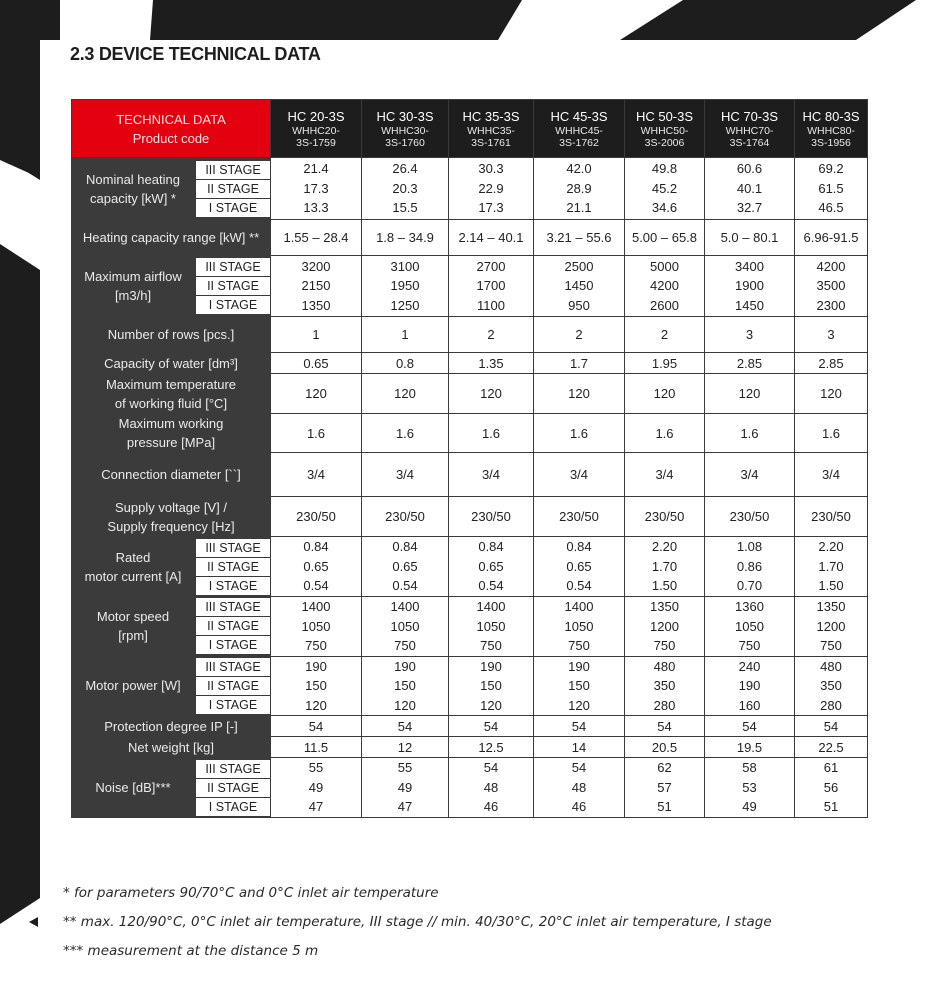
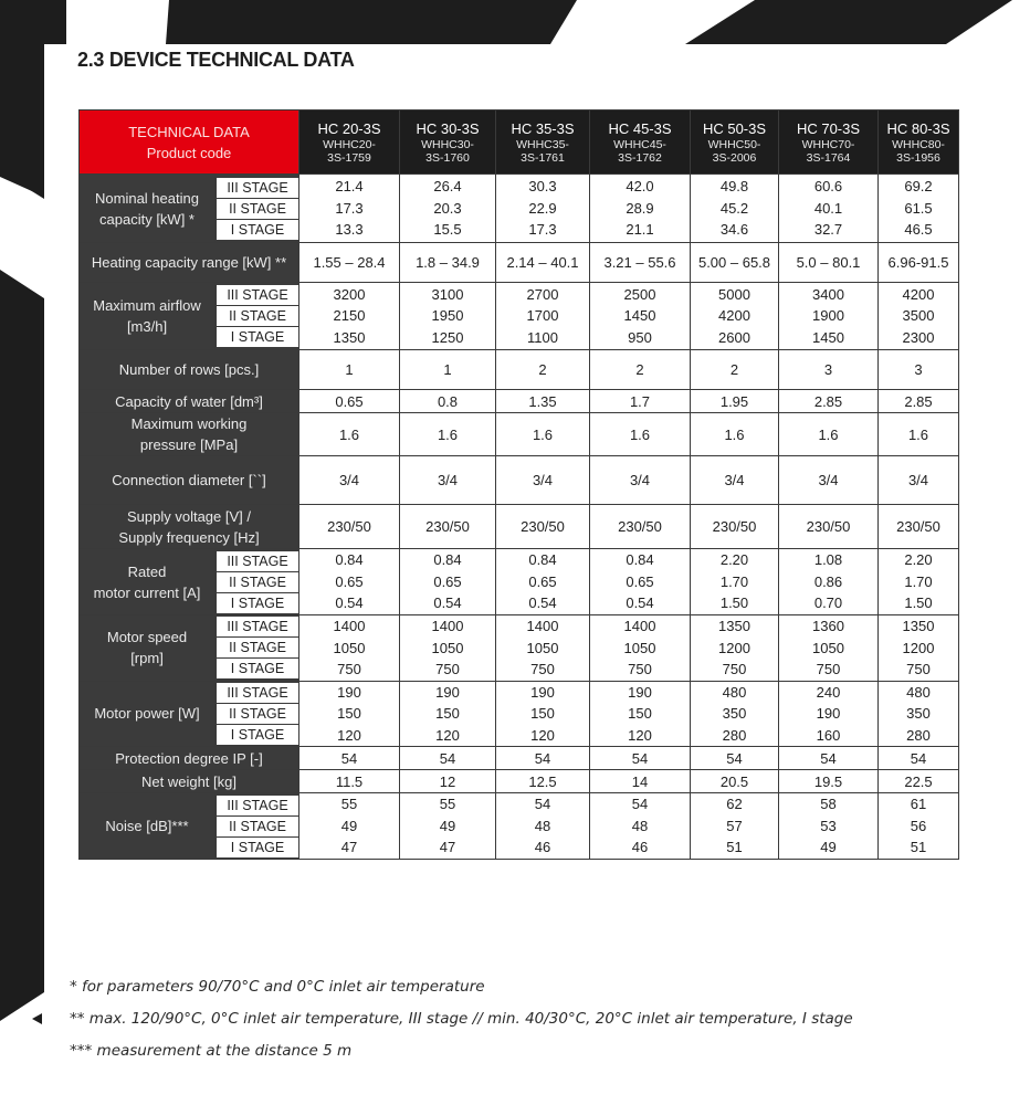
  2.3 DEVICE TECHNICAL DATA
  TECHNICAL DATA Product code	HC 20-3SWHHC20-3S-1759	HC 30-3SWHHC30-3S-1760	HC 35-3SWHHC35-3S-1761	HC 45-3SWHHC45-3S-1762	HC 50-3SWHHC50-3S-2006	HC 70-3SWHHC70-3S-1764	HC 80-3SWHHC80-3S-1956
  Nominal heatingcapacity [kW] *	III STAGEII STAGEI STAGE	21.417.313.3	26.420.315.5	30.322.917.3	42.028.921.1	49.845.234.6	60.640.132.7	69.261.546.5
  Heating capacity range [kW] **	1.55 – 28.4	1.8 – 34.9	2.14 – 40.1	3.21 – 55.6	5.00 – 65.8	5.0 – 80.1	6.96-91.5
  Maximum airflow[m3/h]	III STAGEII STAGEI STAGE	320021501350	310019501250	270017001100	25001450950	500042002600	340019001450	420035002300
  Number of rows [pcs.]	1	1	2	2	2	3	3
  Capacity of water [dm³]	0.65	0.8	1.35	1.7	1.95	2.85	2.85
- Maximum temperatureof working fluid [°C]	120	120	120	120	120	120	120
  Maximum workingpressure [MPa]	1.6	1.6	1.6	1.6	1.6	1.6	1.6
  Connection diameter [``]	3/4	3/4	3/4	3/4	3/4	3/4	3/4
  Supply voltage [V] /Supply frequency [Hz]	230/50	230/50	230/50	230/50	230/50	230/50	230/50
  Ratedmotor current [A]	III STAGEII STAGEI STAGE	0.840.650.54	0.840.650.54	0.840.650.54	0.840.650.54	2.201.701.50	1.080.860.70	2.201.701.50
  Motor speed[rpm]	III STAGEII STAGEI STAGE	14001050750	14001050750	14001050750	14001050750	13501200750	13601050750	13501200750
  Motor power [W]	III STAGEII STAGEI STAGE	190150120	190150120	190150120	190150120	480350280	240190160	480350280
  Protection degree IP [-]	54	54	54	54	54	54	54
  Net weight [kg]	11.5	12	12.5	14	20.5	19.5	22.5
  Noise [dB]***	III STAGEII STAGEI STAGE	554947	554947	544846	544846	625751	585349	615651
  * for parameters 90/70°C and 0°C inlet air temperature
  ** max. 120/90°C, 0°C inlet air temperature, III stage // min. 40/30°C, 20°C inlet air temperature, I stage
  *** measurement at the distance 5 m
